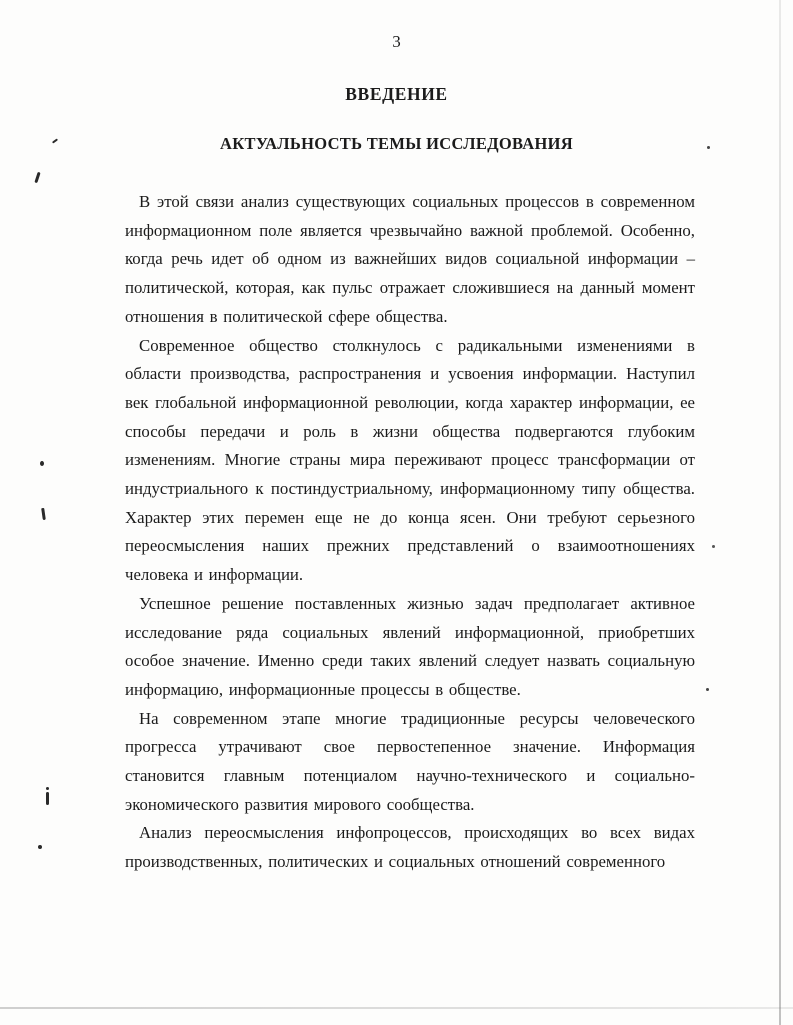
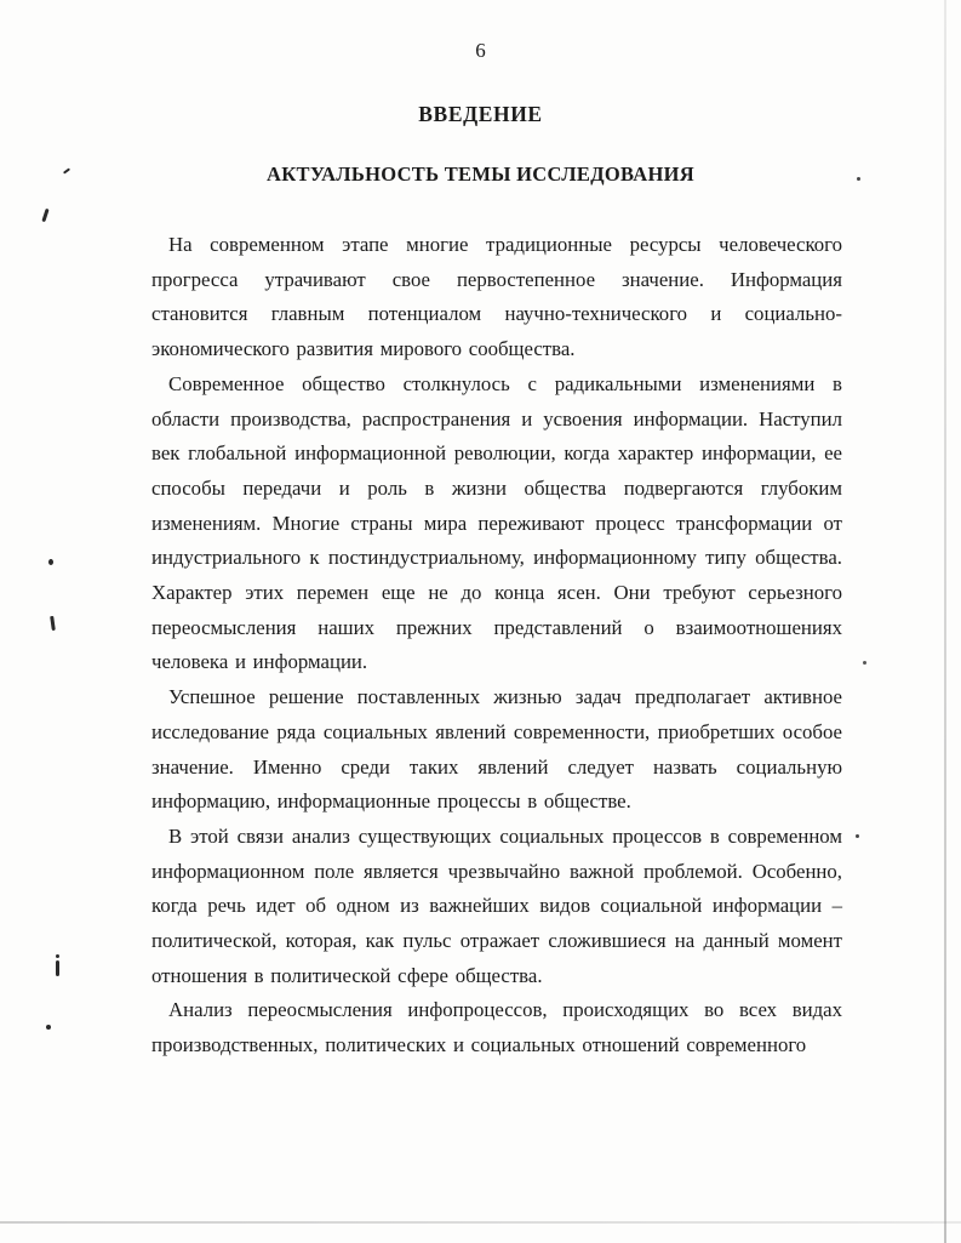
- 3
+ 6
  ВВЕДЕНИЕ
  АКТУАЛЬНОСТЬ ТЕМЫ ИССЛЕДОВАНИЯ
- В этой связи анализ существующих социальных процессов в современном информационном поле является чрезвычайно важной проблемой. Особенно, когда речь идет об одном из важнейших видов социальной информации – политической, которая, как пульс отражает сложившиеся на данный момент отношения в политической сфере общества.
+ На современном этапе многие традиционные ресурсы человеческого прогресса утрачивают свое первостепенное значение. Информация становится главным потенциалом научно-технического и социально-экономического развития мирового сообщества.
  Современное общество столкнулось с радикальными изменениями в области производства, распространения и усвоения информации. Наступил век глобальной информационной революции, когда характер информации, ее способы передачи и роль в жизни общества подвергаются глубоким изменениям. Многие страны мира переживают процесс трансформации от индустриального к постиндустриальному, информационному типу общества. Характер этих перемен еще не до конца ясен. Они требуют серьезного переосмысления наших прежних представлений о взаимоотношениях человека и информации.
- Успешное решение поставленных жизнью задач предполагает активное исследование ряда социальных явлений информационной, приобретших особое значение. Именно среди таких явлений следует назвать социальную информацию, информационные процессы в обществе.
+ Успешное решение поставленных жизнью задач предполагает активное исследование ряда социальных явлений современности, приобретших особое значение. Именно среди таких явлений следует назвать социальную информацию, информационные процессы в обществе.
- На современном этапе многие традиционные ресурсы человеческого прогресса утрачивают свое первостепенное значение. Информация становится главным потенциалом научно-технического и социально-экономического развития мирового сообщества.
+ В этой связи анализ существующих социальных процессов в современном информационном поле является чрезвычайно важной проблемой. Особенно, когда речь идет об одном из важнейших видов социальной информации – политической, которая, как пульс отражает сложившиеся на данный момент отношения в политической сфере общества.
  Анализ переосмысления инфопроцессов, происходящих во всех видах производственных, политических и социальных отношений современного
